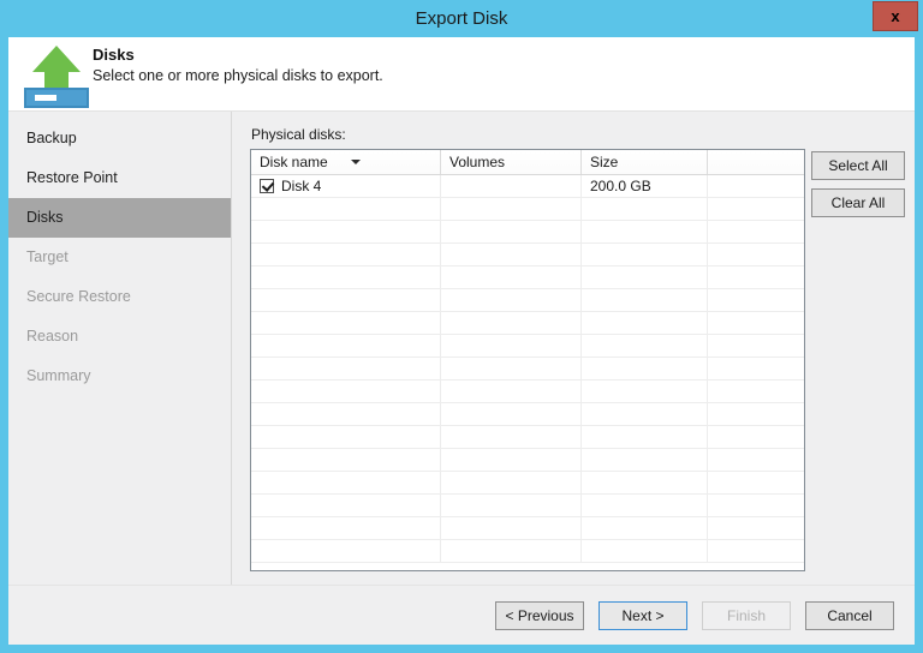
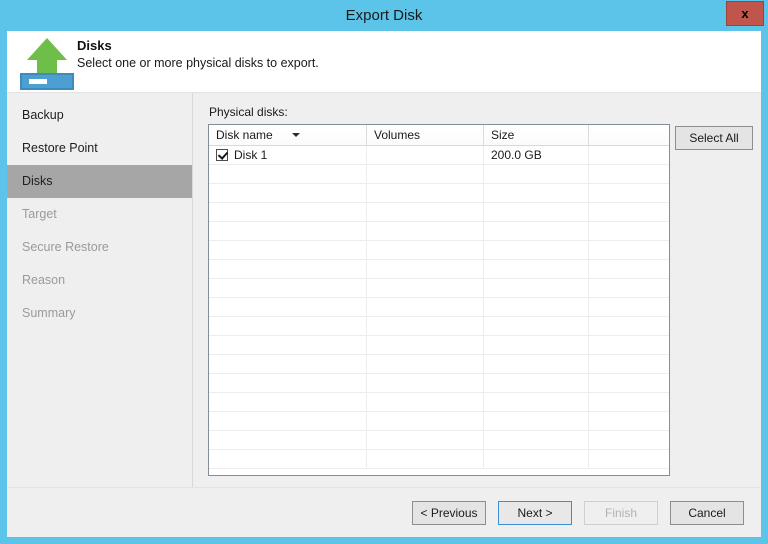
  Export Disk
  x
  Disks
  Select one or more physical disks to export.
  Backup
  Restore Point
  Disks
  Target
  Secure Restore
  Reason
  Summary
  Physical disks:
  Disk name
  Volumes
  Size
- Disk 4
+ Disk 1
  200.0 GB
  Select All
- Clear All
  < Previous
  Next >
  Finish
  Cancel
